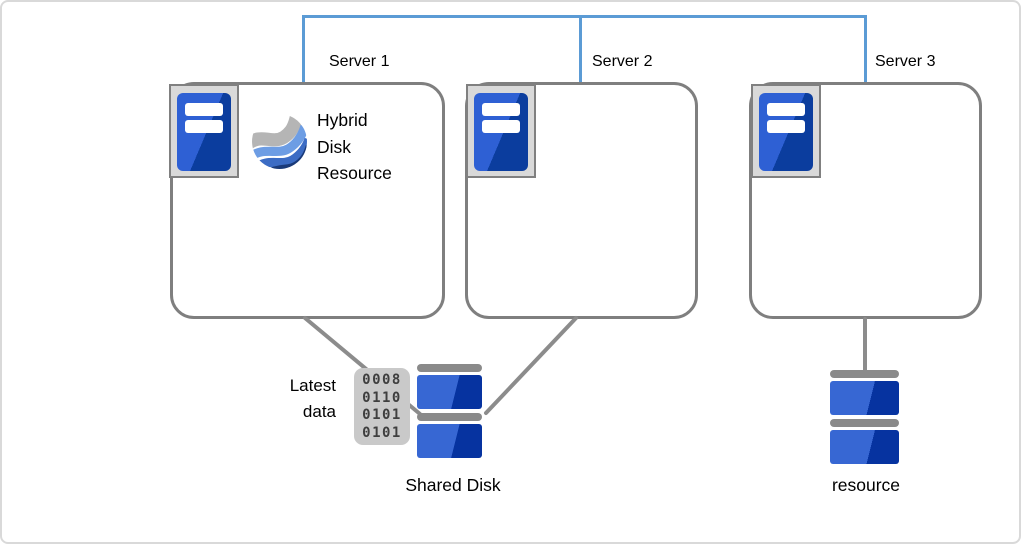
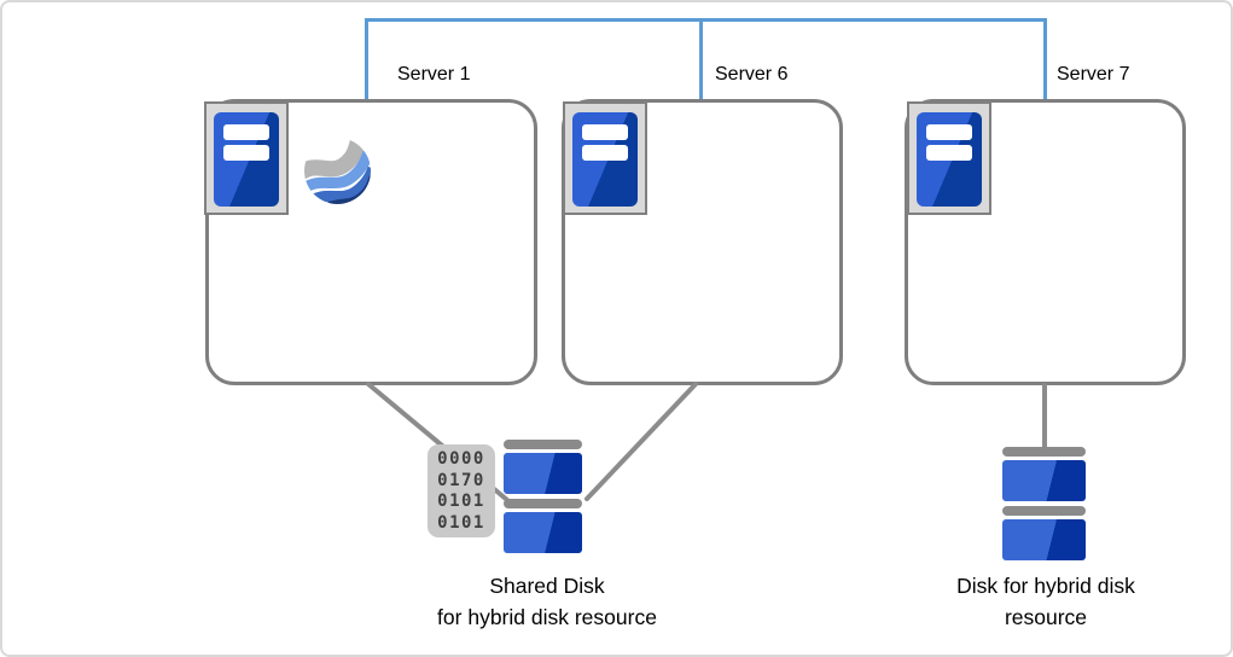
  Server 1
- Server 2
+ Server 6
- Server 3
+ Server 7
- Hybrid
- Disk
- Resource
- Latest
- data
- 0008
+ 0000
- 0110
+ 0170
  0101
  0101
  Shared Disk
+ for hybrid disk resource
+ Disk for hybrid disk
  resource
